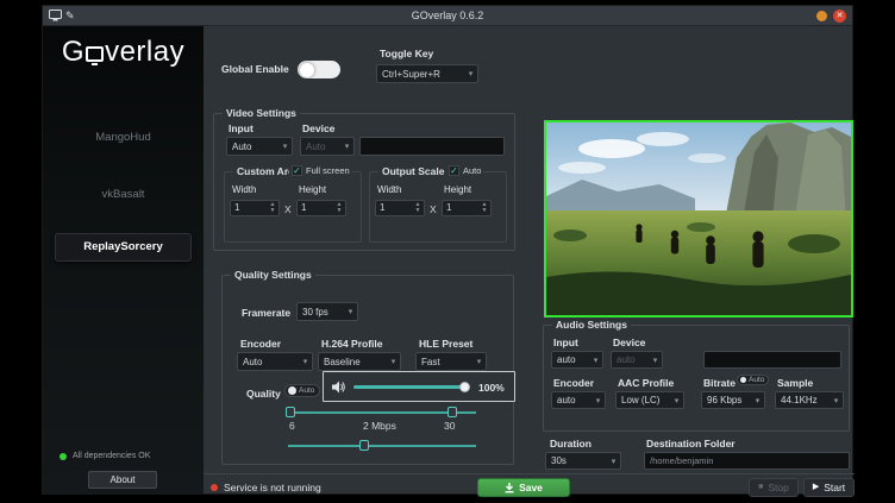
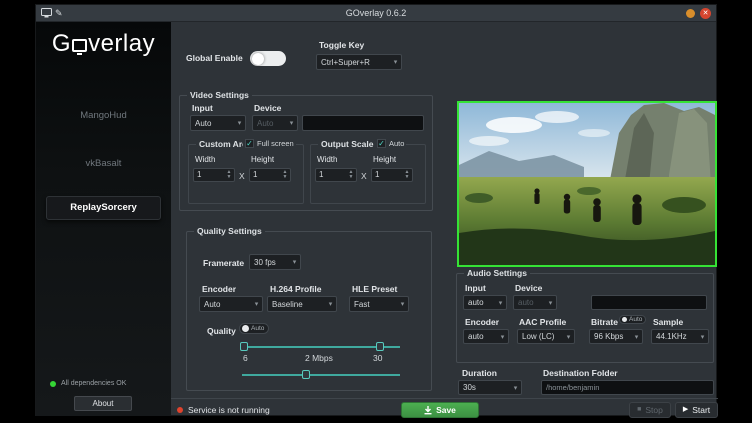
  ✎
  GOverlay 0.6.2
  G verlay
  MangoHud
  vkBasalt
  ReplaySorcery
  About
  Global Enable
  Toggle Key
  Ctrl+Super+R
  Video Settings
  Input
  Auto
  Device
  Auto
  Custom Ar
  ✓
  Full screen
  Width
  1
  X
  Height
  1
  Output Scale
  ✓
  Auto
  Width
  1
  X
  Height
  1
  Quality Settings
  Framerate
  30 fps
  Encoder
  Auto
  H.264 Profile
  Baseline
  HLE Preset
  Fast
  Quality
- 100%
  6
  2 Mbps
  30
  Audio Settings
  Input
  auto
  Device
  auto
  Encoder
  auto
  AAC Profile
  Low (LC)
  Bitrate
  96 Kbps
  Sample
  44.1KHz
  Duration
  30s
  Destination Folder
  /home/benjamin
  Service is not running
  Save
  Stop
  Start
